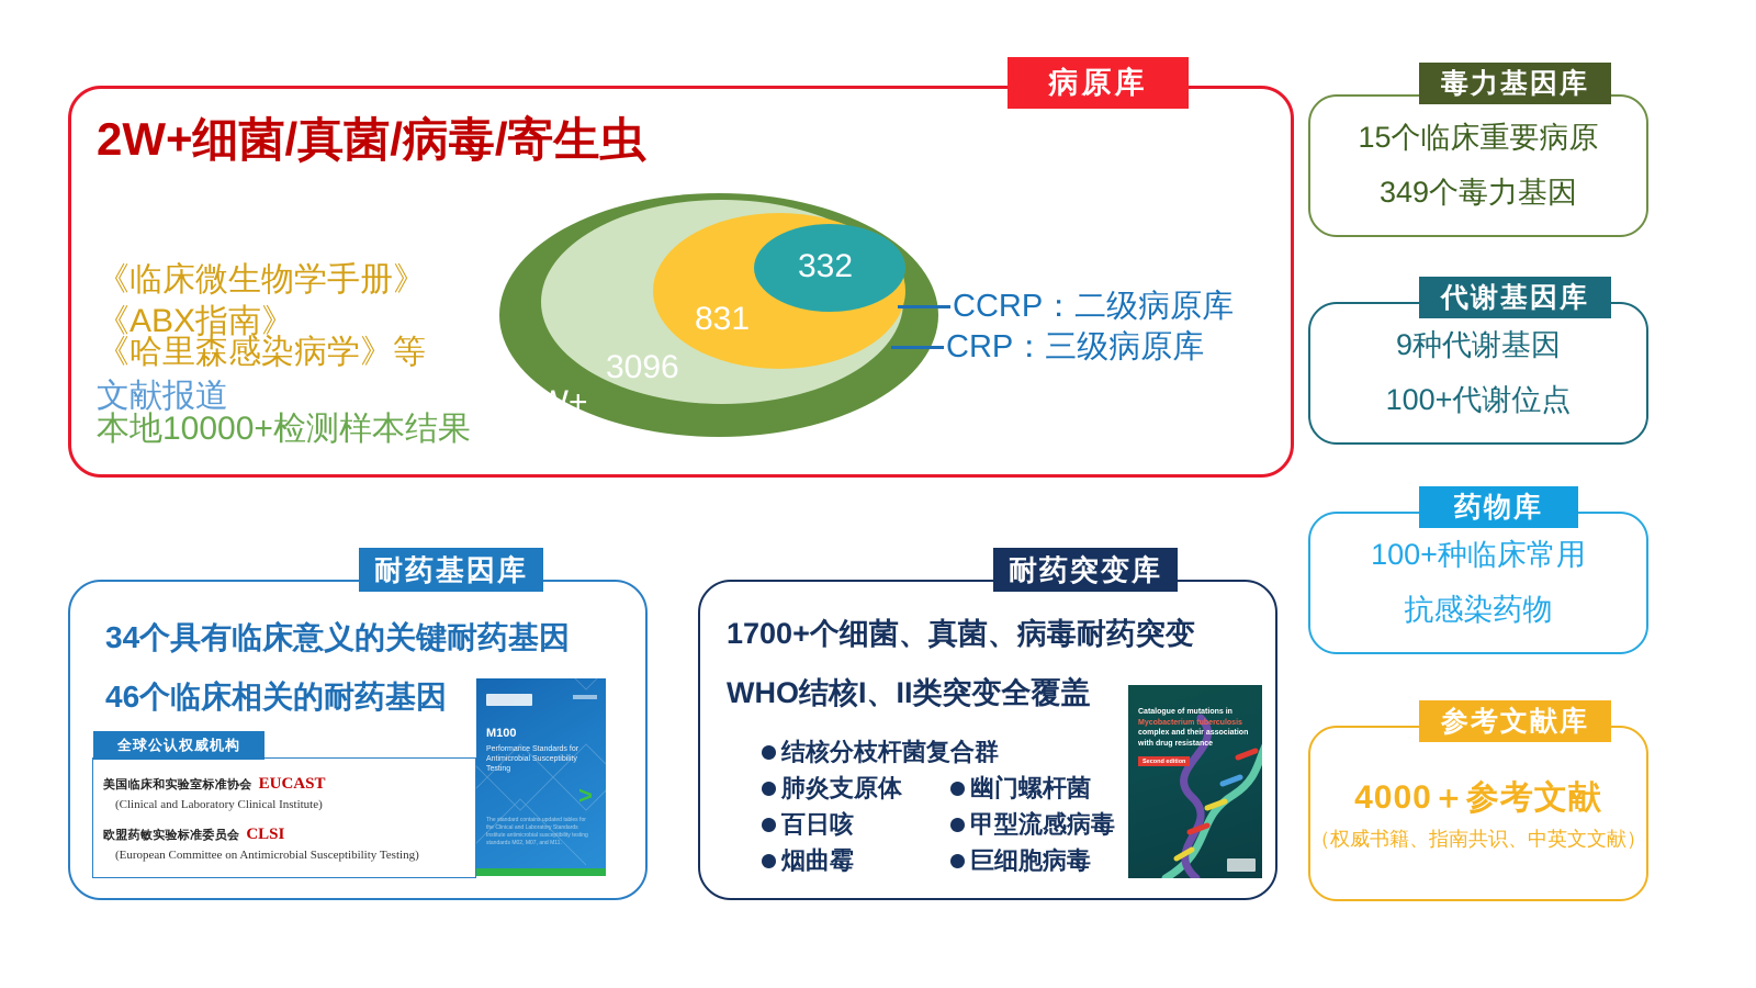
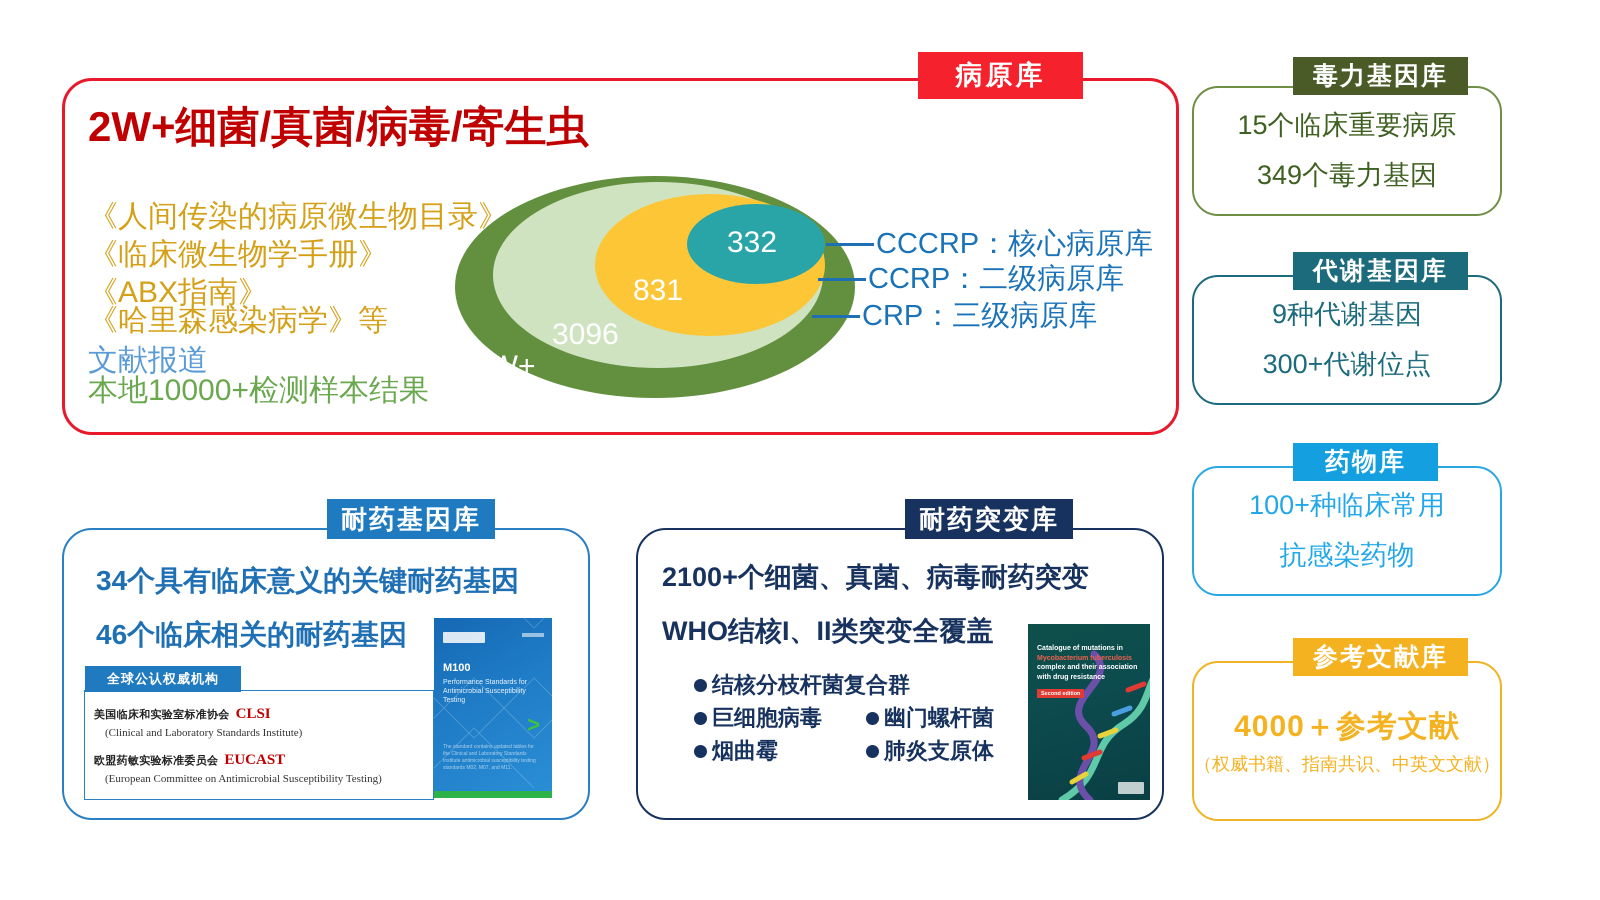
  病原库
  2W+细菌/真菌/病毒/寄生虫
+ 《人间传染的病原微生物目录》
  《临床微生物学手册》
  《ABX指南》
  《哈里森感染病学》等
  文献报道
  本地10000+检测样本结果
  2W+
  3096
  831
  332
+ CCCRP：核心病原库
  CCRP：二级病原库
  CRP：三级病原库
  15个临床重要病原
  349个毒力基因
  毒力基因库
  9种代谢基因
- 100+代谢位点
+ 300+代谢位点
  代谢基因库
  100+种临床常用
  抗感染药物
  药物库
  4000＋参考文献
  （权威书籍、指南共识、中英文文献）
  参考文献库
  34个具有临床意义的关键耐药基因
  46个临床相关的耐药基因
  全球公认权威机构
- 美国临床和实验室标准协会 EUCAST
+ 美国临床和实验室标准协会 CLSI
- (Clinical and Laboratory Clinical Institute)
+ (Clinical and Laboratory Standards Institute)
- 欧盟药敏实验标准委员会 CLSI
+ 欧盟药敏实验标准委员会 EUCAST
  (European Committee on Antimicrobial Susceptibility Testing)
  M100
  >
  耐药基因库
- 1700+个细菌、真菌、病毒耐药突变
+ 2100+个细菌、真菌、病毒耐药突变
  WHO结核I、II类突变全覆盖
  结核分枝杆菌复合群
- 肺炎支原体
+ 巨细胞病毒
  幽门螺杆菌
- 百日咳
- 甲型流感病毒
  烟曲霉
- 巨细胞病毒
+ 肺炎支原体
  耐药突变库
